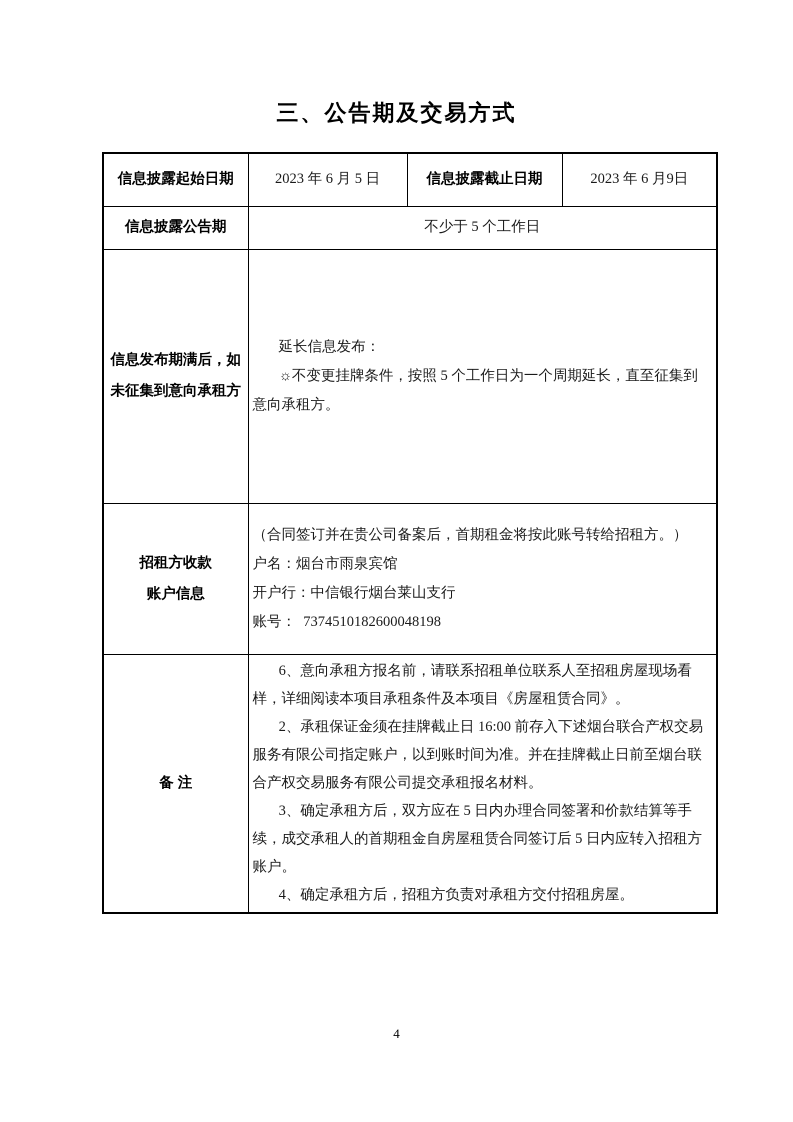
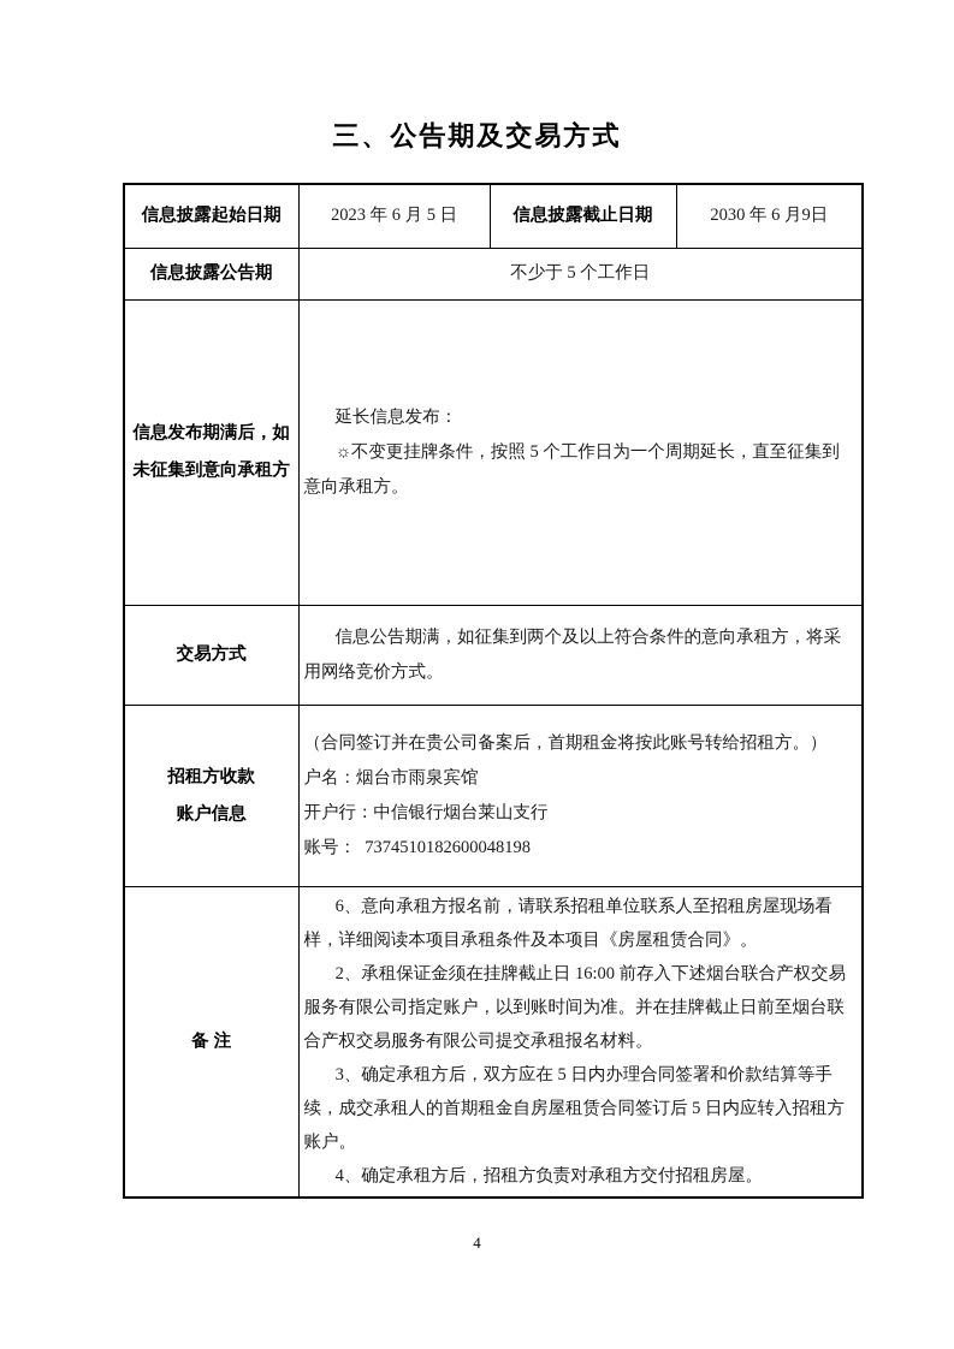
  三、公告期及交易方式
- 信息披露起始日期	2023 年 6 月 5 日	信息披露截止日期	2023 年 6 月9日
+ 信息披露起始日期	2023 年 6 月 5 日	信息披露截止日期	2030 年 6 月9日
  信息披露公告期	不少于 5 个工作日
  信息发布期满后，如未征集到意向承租方	延长信息发布： ☼不变更挂牌条件，按照 5 个工作日为一个周期延长，直至征集到意向承租方。
+ 交易方式	信息公告期满，如征集到两个及以上符合条件的意向承租方，将采用网络竞价方式。
  招租方收款 账户信息	（合同签订并在贵公司备案后，首期租金将按此账号转给招租方。） 户名：烟台市雨泉宾馆 开户行：中信银行烟台莱山支行 账号： 7374510182600048198
  备 注	6、意向承租方报名前，请联系招租单位联系人至招租房屋现场看样，详细阅读本项目承租条件及本项目《房屋租赁合同》。 2、承租保证金须在挂牌截止日 16:00 前存入下述烟台联合产权交易服务有限公司指定账户，以到账时间为准。并在挂牌截止日前至烟台联合产权交易服务有限公司提交承租报名材料。 3、确定承租方后，双方应在 5 日内办理合同签署和价款结算等手续，成交承租人的首期租金自房屋租赁合同签订后 5 日内应转入招租方账户。 4、确定承租方后，招租方负责对承租方交付招租房屋。
  4
